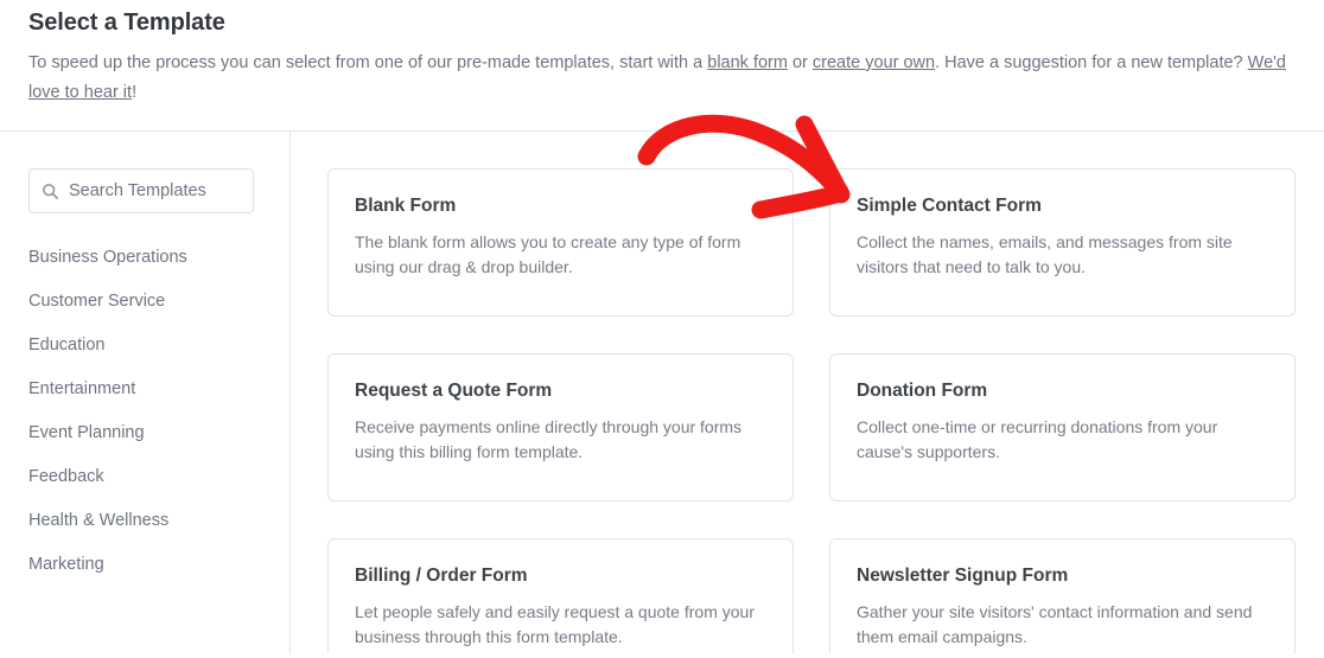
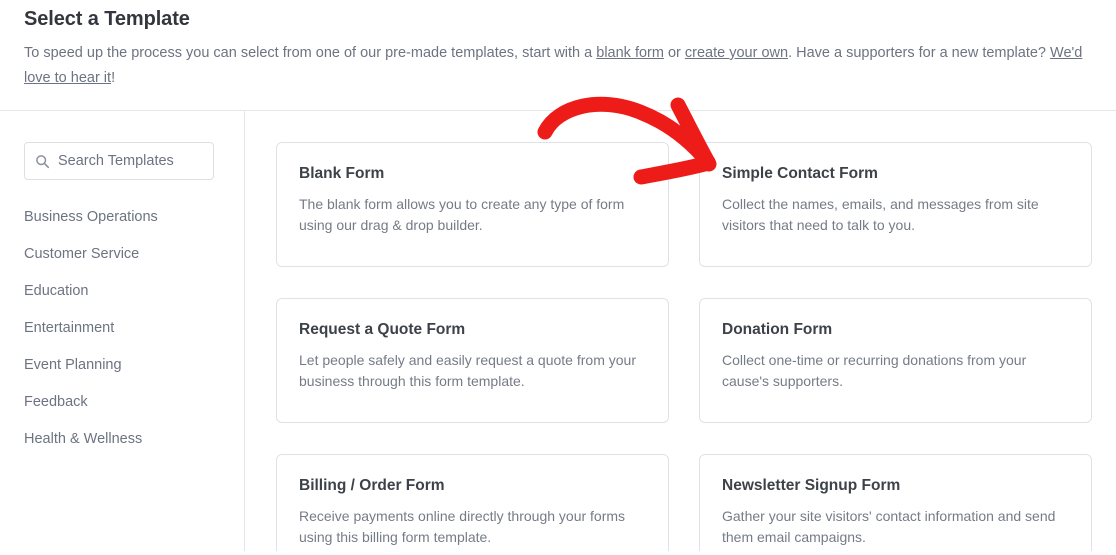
  Select a Template
- To speed up the process you can select from one of our pre-made templates, start with a blank form or create your own. Have a suggestion for a new template? We'd love to hear it!
+ To speed up the process you can select from one of our pre-made templates, start with a blank form or create your own. Have a supporters for a new template? We'd love to hear it!
  Search Templates
  Business Operations
  Customer Service
  Education
  Entertainment
  Event Planning
  Feedback
  Health & Wellness
- Marketing
  Blank Form
  The blank form allows you to create any type of form using our drag & drop builder.
  Simple Contact Form
  Collect the names, emails, and messages from site visitors that need to talk to you.
  Request a Quote Form
- Receive payments online directly through your forms using this billing form template.
+ Let people safely and easily request a quote from your business through this form template.
  Donation Form
  Collect one-time or recurring donations from your cause's supporters.
  Billing / Order Form
- Let people safely and easily request a quote from your business through this form template.
+ Receive payments online directly through your forms using this billing form template.
  Newsletter Signup Form
  Gather your site visitors' contact information and send them email campaigns.
